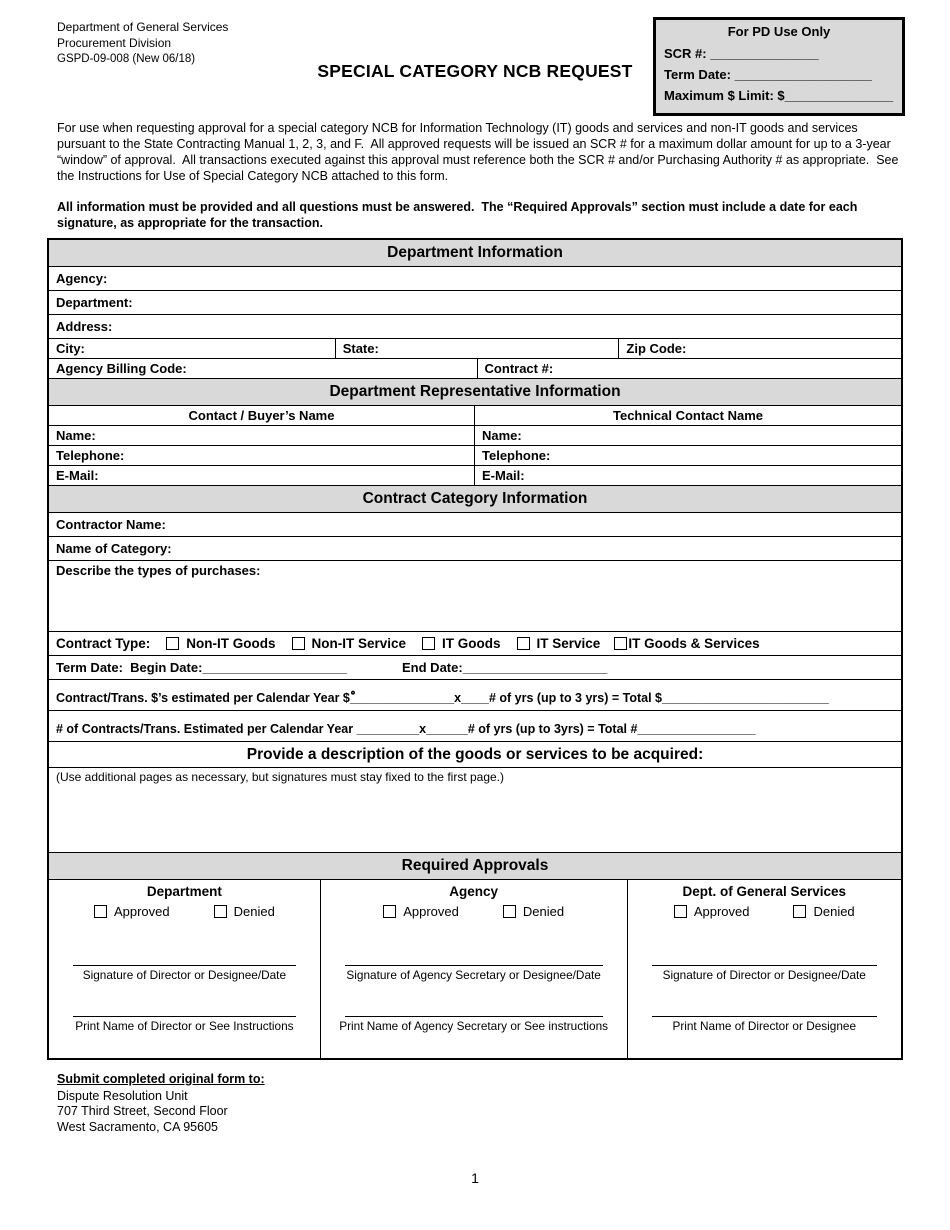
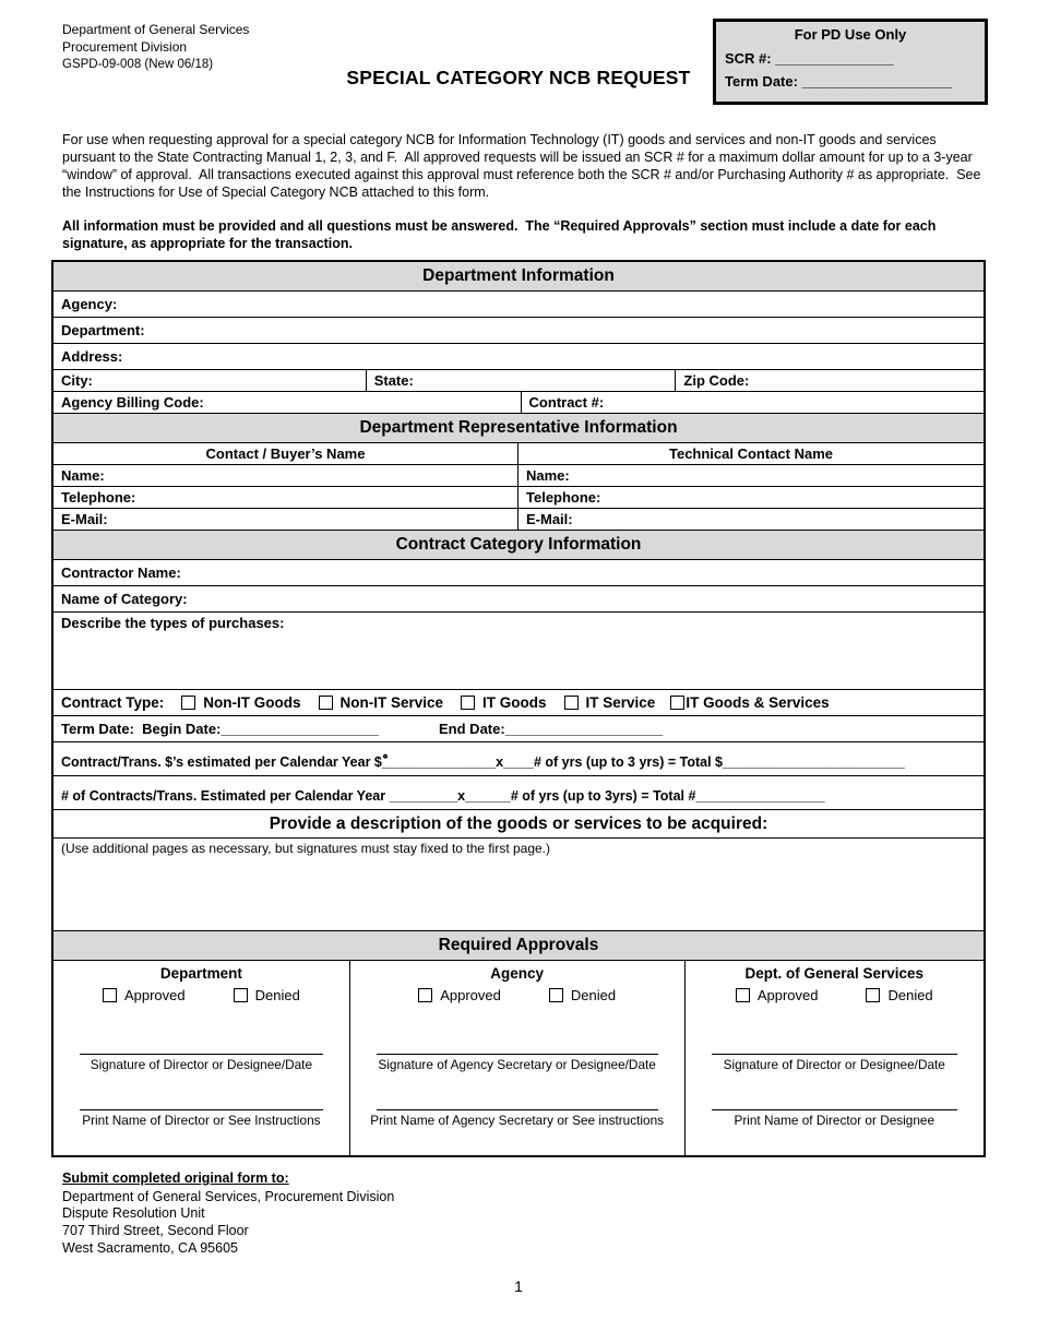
  Department of General Services
  Procurement Division
  GSPD-09-008 (New 06/18)
  SPECIAL CATEGORY NCB REQUEST
  For PD Use Only
  SCR #: _______________
  Term Date: ___________________
- Maximum $ Limit: $_______________
  For use when requesting approval for a special category NCB for Information Technology (IT) goods and services and non-IT goods and services pursuant to the State Contracting Manual 1, 2, 3, and F. All approved requests will be issued an SCR # for a maximum dollar amount for up to a 3-year “window” of approval. All transactions executed against this approval must reference both the SCR # and/or Purchasing Authority # as appropriate. See the Instructions for Use of Special Category NCB attached to this form.
  All information must be provided and all questions must be answered. The “Required Approvals” section must include a date for each signature, as appropriate for the transaction.
  Department Information
  Agency:
  Department:
  Address:
  City:
  State:
  Zip Code:
  Agency Billing Code:
  Contract #:
  Department Representative Information
  Contact / Buyer’s Name
  Technical Contact Name
  Name:
  Name:
  Telephone:
  Telephone:
  E-Mail:
  E-Mail:
  Contract Category Information
  Contractor Name:
  Name of Category:
  Describe the types of purchases:
  Contract Type:
  Non-IT Goods
  Non-IT Service
  IT Goods
  IT Service
  IT Goods & Services
  Term Date: Begin Date:
  ____________________
  End Date:
  ____________________
  Contract/Trans. $’s estimated per Calendar Year $
  _______________
  x
  ____
  # of yrs (up to 3 yrs) = Total $
  ________________________
  # of Contracts/Trans. Estimated per Calendar Year
  _________
  x
  ______
  # of yrs (up to 3yrs) = Total #
  _________________
  Provide a description of the goods or services to be acquired:
  (Use additional pages as necessary, but signatures must stay fixed to the first page.)
  Required Approvals
  Department
  Approved
  Denied
  Signature of Director or Designee/Date
  Print Name of Director or See Instructions
  Agency
  Approved
  Denied
  Signature of Agency Secretary or Designee/Date
  Print Name of Agency Secretary or See instructions
  Dept. of General Services
  Approved
  Denied
  Signature of Director or Designee/Date
  Print Name of Director or Designee
  Submit completed original form to:
+ Department of General Services, Procurement Division
  Dispute Resolution Unit
  707 Third Street, Second Floor
  West Sacramento, CA 95605
  1
